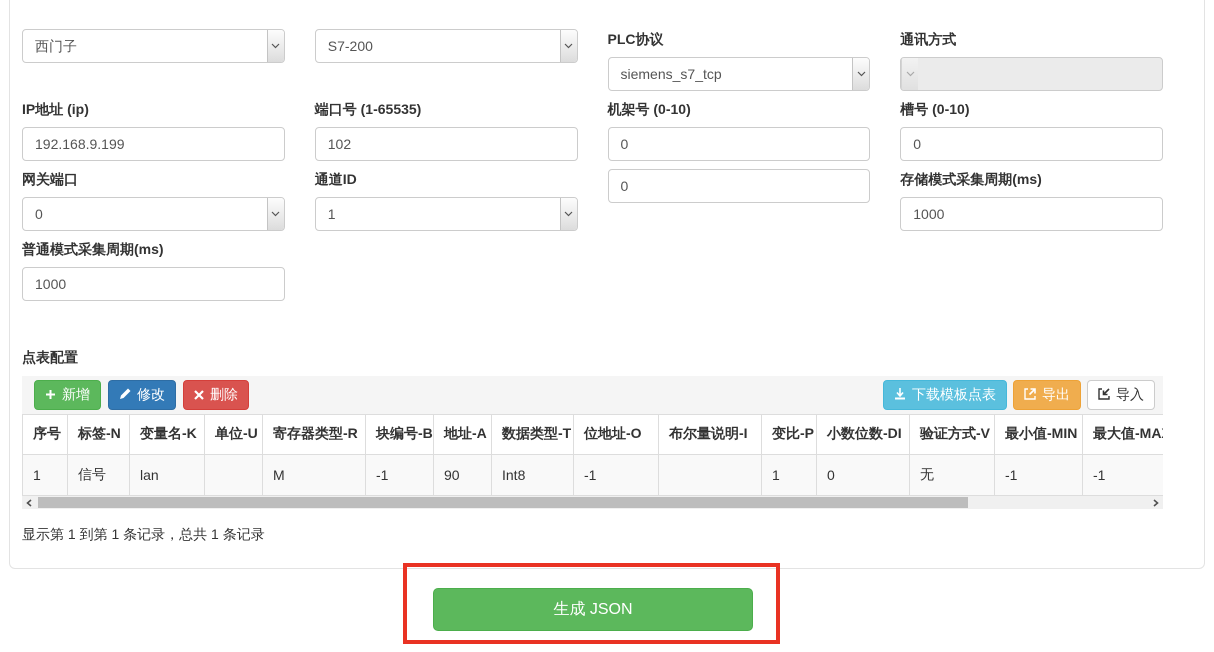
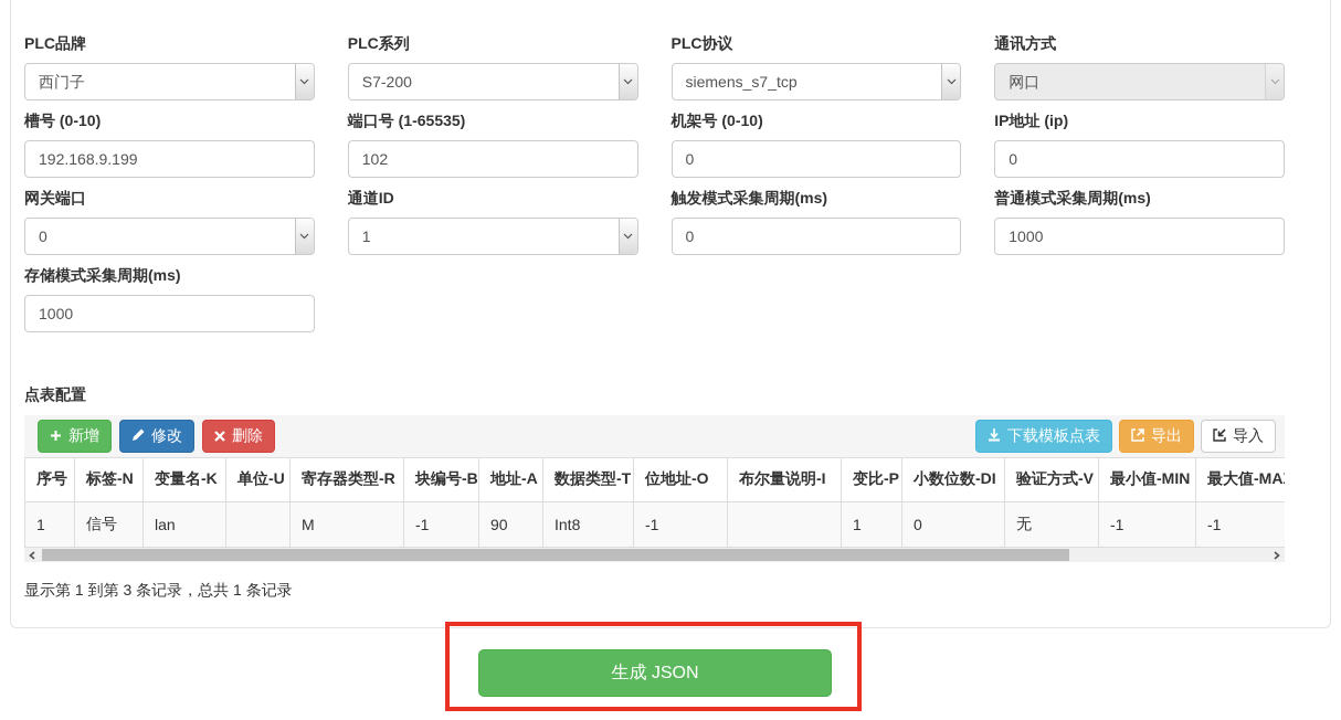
+ PLC品牌
  西门子
+ PLC系列
  S7-200
  PLC协议
  siemens_s7_tcp
  通讯方式
+ 网口
- IP地址 (ip)
+ 槽号 (0-10)
  192.168.9.199
  端口号 (1-65535)
  102
  机架号 (0-10)
  0
- 槽号 (0-10)
+ IP地址 (ip)
  0
  网关端口
  0
  通道ID
  1
+ 触发模式采集周期(ms)
  0
- 存储模式采集周期(ms)
+ 普通模式采集周期(ms)
  1000
- 普通模式采集周期(ms)
+ 存储模式采集周期(ms)
  1000
  点表配置
  新增
  修改
  删除
  下载模板点表
  导出
  导入
  序号	标签-N	变量名-K	单位-U	寄存器类型-R	块编号-B	地址-A	数据类型-T	位地址-O	布尔量说明-I	变比-P	小数位数-DI	验证方式-V	最小值-MIN	最大值-MA
  1	信号	lan		M	-1	90	Int8	-1		1	0	无	-1	-1
- 显示第 1 到第 1 条记录，总共 1 条记录
+ 显示第 1 到第 3 条记录，总共 1 条记录
  生成 JSON
